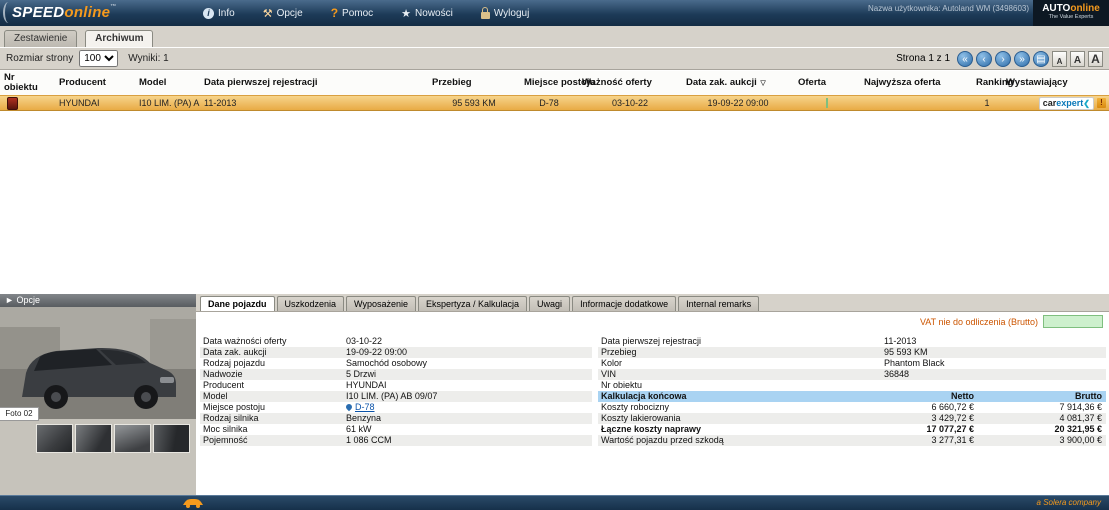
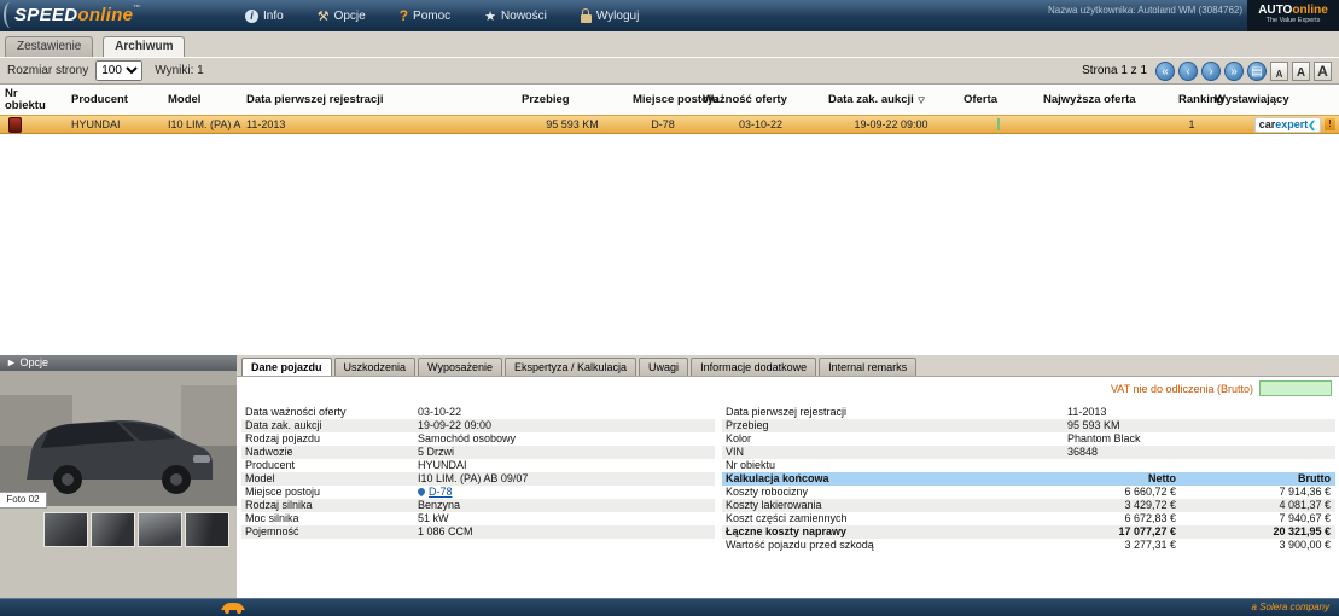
  SPEEDonline
  i
  Info
  ⚒
  Opcje
  ?
  Pomoc
  ★
  Nowości
  Wyloguj
- Nazwa użytkownika: Autoland WM (3498603)
+ Nazwa użytkownika: Autoland WM (3084762)
  AUTOonline
  Zestawienie Archiwum
  Rozmiar strony
  100
  Wyniki: 1
  Strona 1 z 1
  «
  ‹
  ›
  »
  ▤
  A
  A
  A
  Nr obiektu
  Producent
  Model
  Data pierwszej rejestracji
  Przebieg
  Miejsce post
  Ważność oferty
  Data zak. aukcji
  Oferta
  Najwyższa oferta
  Rankin
  Wystawiający
  HYUNDAI
  I10 LIM. (PA) A
  11-2013
  95 593 KM
  D-78
  03-10-22
  19-09-22 09:00
  1
  carexpert❮
  !
  ► Opcje
  Foto 02
  Dane pojazdu
  Uszkodzenia
  Wyposażenie
  Ekspertyza / Kalkulacja
  Uwagi
  Informacje dodatkowe
  Internal remarks
  VAT nie do odliczenia (Brutto)
  Data ważności oferty
  03-10-22
  Data zak. aukcji
  19-09-22 09:00
  Rodzaj pojazdu
  Samochód osobowy
  Nadwozie
  5 Drzwi
  Producent
  HYUNDAI
  Model
  I10 LIM. (PA) AB 09/07
  Miejsce postoju
  D-78
  Rodzaj silnika
  Benzyna
  Moc silnika
- 61 kW
+ 51 kW
  Pojemność
  1 086 CCM
  Data pierwszej rejestracji
  11-2013
  Przebieg
  95 593 KM
  Kolor
  Phantom Black
  VIN
  36848
  Nr obiektu
  Kalkulacja końcowa
  Netto
  Brutto
  Koszty robocizny
  6 660,72 €
  7 914,36 €
  Koszty lakierowania
  3 429,72 €
  4 081,37 €
+ Koszt części zamiennych
+ 6 672,83 €
+ 7 940,67 €
  Łączne koszty naprawy
  17 077,27 €
  20 321,95 €
  Wartość pojazdu przed szkodą
  3 277,31 €
  3 900,00 €
  a Solera company
